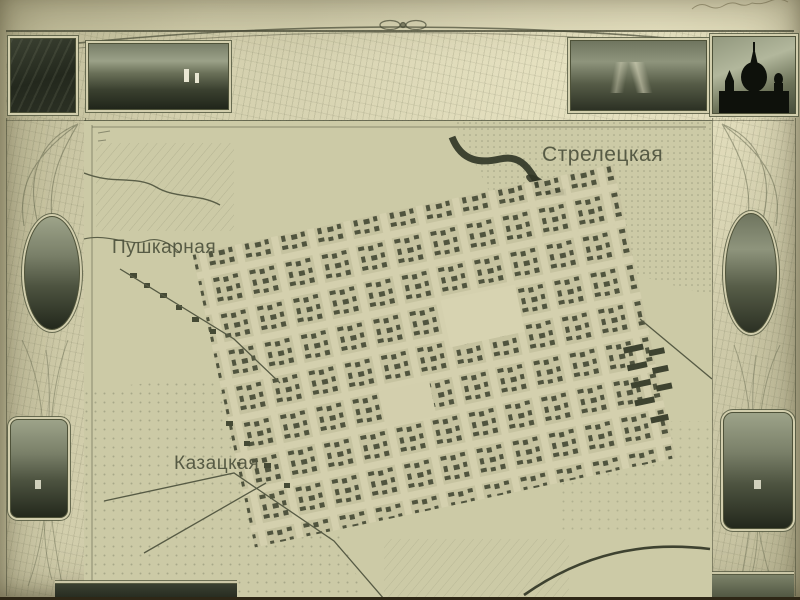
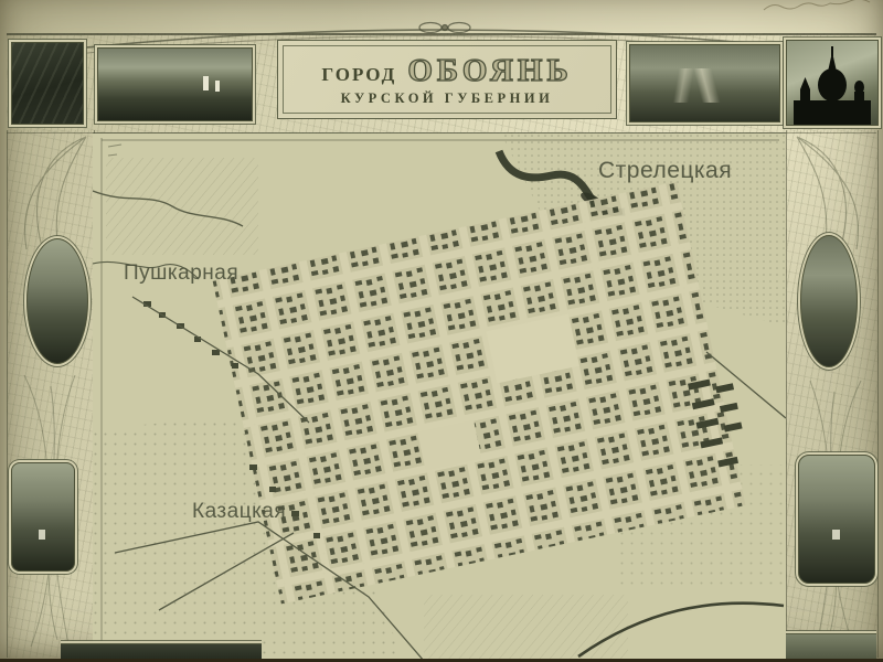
+ ГОРОД
+ ОБОЯНЬ
+ КУРСКОЙ ГУБЕРНИИ
  Стрелецкая
  Пушкарная
  Казацкая
